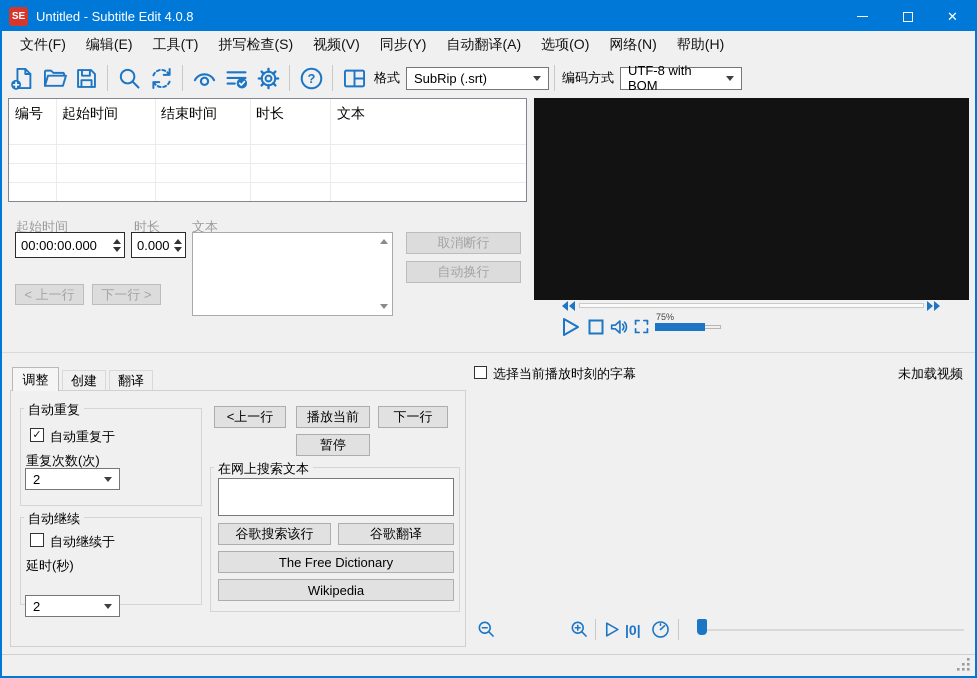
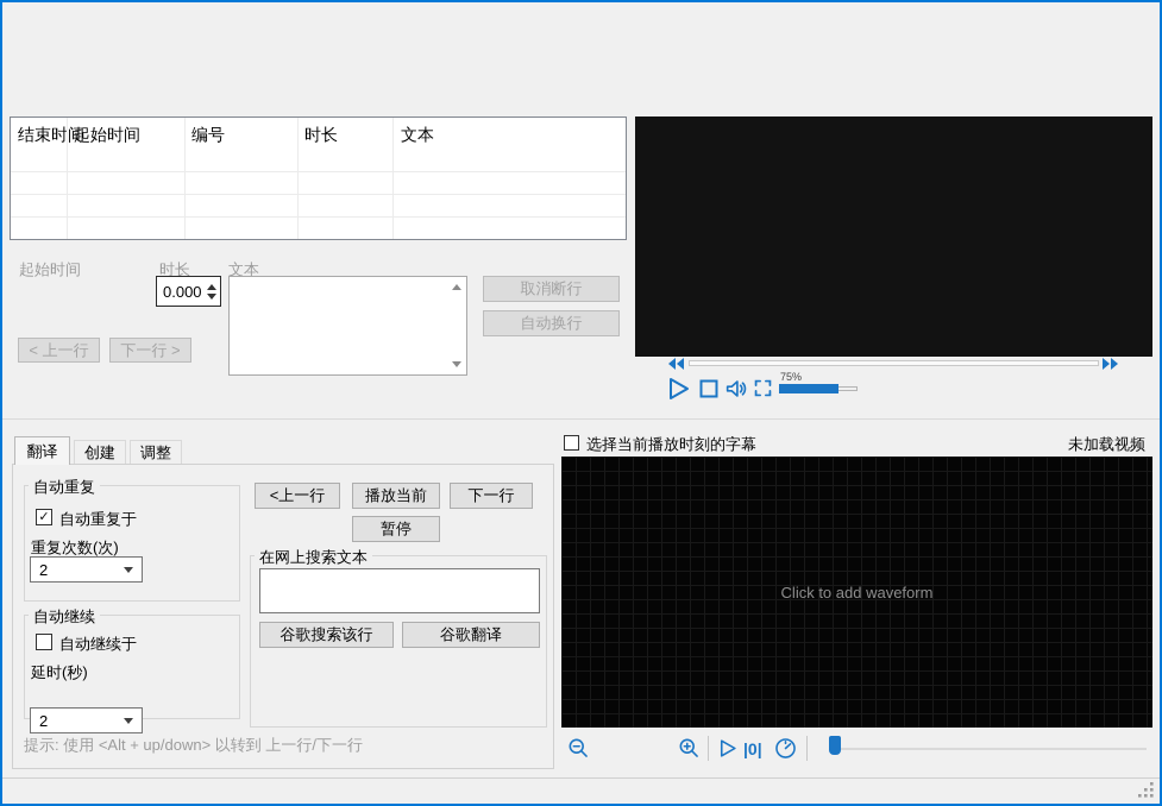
- SE
- Untitled - Subtitle Edit 4.0.8
- ✕
- 文件(F)
- 编辑(E)
- 工具(T)
- 拼写检查(S)
- 视频(V)
- 同步(Y)
- 自动翻译(A)
- 选项(O)
- 网络(N)
- 帮助(H)
- ?
- 格式
- SubRip (.srt)
- 编码方式
- UTF-8 with BOM
- 编号
+ 结束时间
  起始时间
- 结束时间
+ 编号
  时长
  文本
  起始时间
  时长
  文本
- 00:00:00.000
  0.000
  取消断行
  自动换行
  < 上一行
  下一行 >
  75%
- 调整
+ 翻译
  创建
- 翻译
+ 调整
  自动重复
  ✓
  自动重复于
  重复次数(次)
  2
  自动继续
  自动继续于
  延时(秒)
  2
+ 提示: 使用 <Alt + up/down> 以转到 上一行/下一行
  <上一行
  播放当前
  下一行
  暂停
  在网上搜索文本
  谷歌搜索该行
  谷歌翻译
- The Free Dictionary
- Wikipedia
  选择当前播放时刻的字幕
  未加载视频
+ Click to add waveform
  |0|
